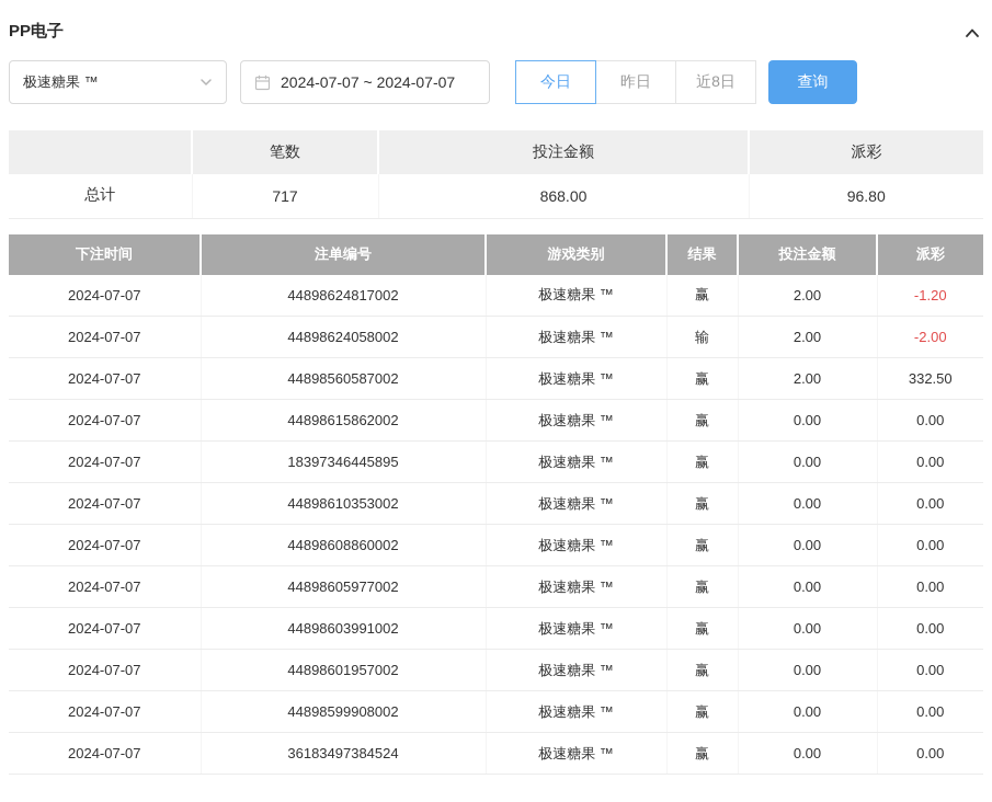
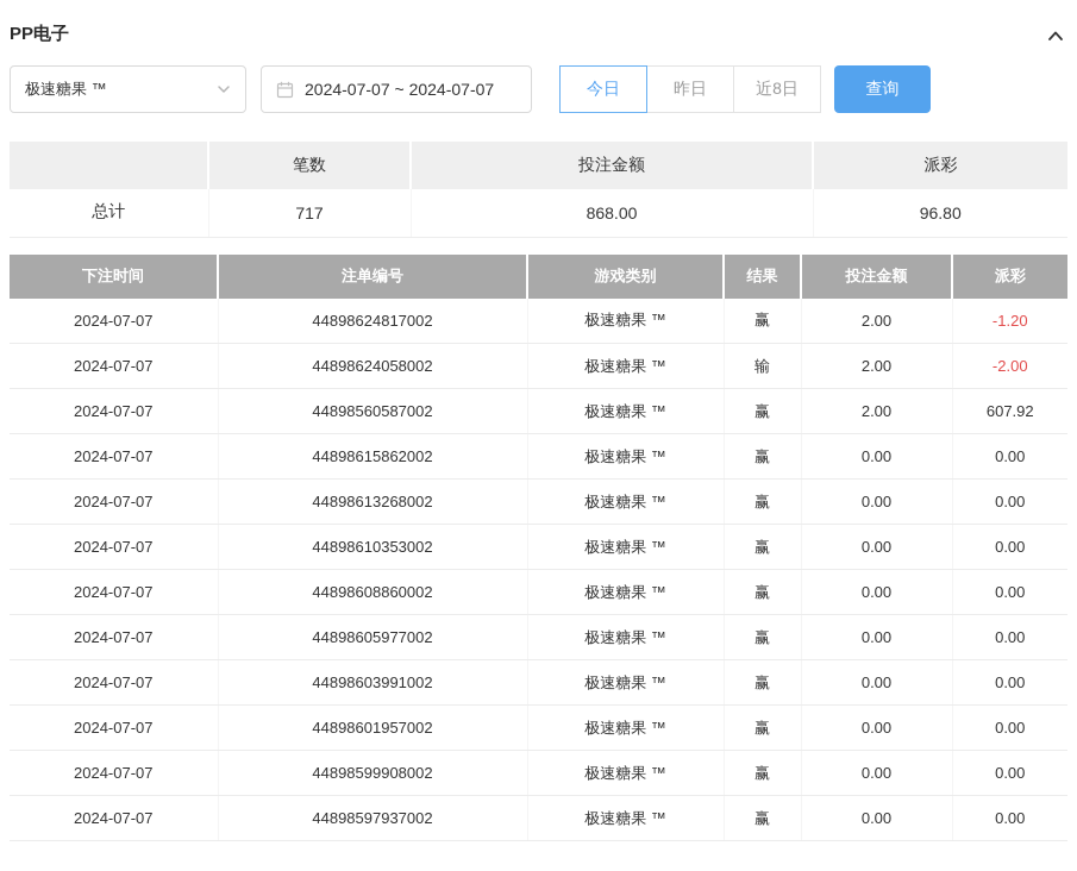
  PP电子
  极速糖果 ™
  2024-07-07 ~ 2024-07-07
  今日
  昨日
  近8日
  查询
  	笔数	投注金额	派彩
  总计	717	868.00	96.80
  下注时间	注单编号	游戏类别	结果	投注金额	派彩
  2024-07-07	44898624817002	极速糖果 ™	赢	2.00	-1.20
  2024-07-07	44898624058002	极速糖果 ™	输	2.00	-2.00
- 2024-07-07	44898560587002	极速糖果 ™	赢	2.00	332.50
+ 2024-07-07	44898560587002	极速糖果 ™	赢	2.00	607.92
  2024-07-07	44898615862002	极速糖果 ™	赢	0.00	0.00
- 2024-07-07	18397346445895	极速糖果 ™	赢	0.00	0.00
+ 2024-07-07	44898613268002	极速糖果 ™	赢	0.00	0.00
  2024-07-07	44898610353002	极速糖果 ™	赢	0.00	0.00
  2024-07-07	44898608860002	极速糖果 ™	赢	0.00	0.00
  2024-07-07	44898605977002	极速糖果 ™	赢	0.00	0.00
  2024-07-07	44898603991002	极速糖果 ™	赢	0.00	0.00
  2024-07-07	44898601957002	极速糖果 ™	赢	0.00	0.00
  2024-07-07	44898599908002	极速糖果 ™	赢	0.00	0.00
- 2024-07-07	36183497384524	极速糖果 ™	赢	0.00	0.00
+ 2024-07-07	44898597937002	极速糖果 ™	赢	0.00	0.00
